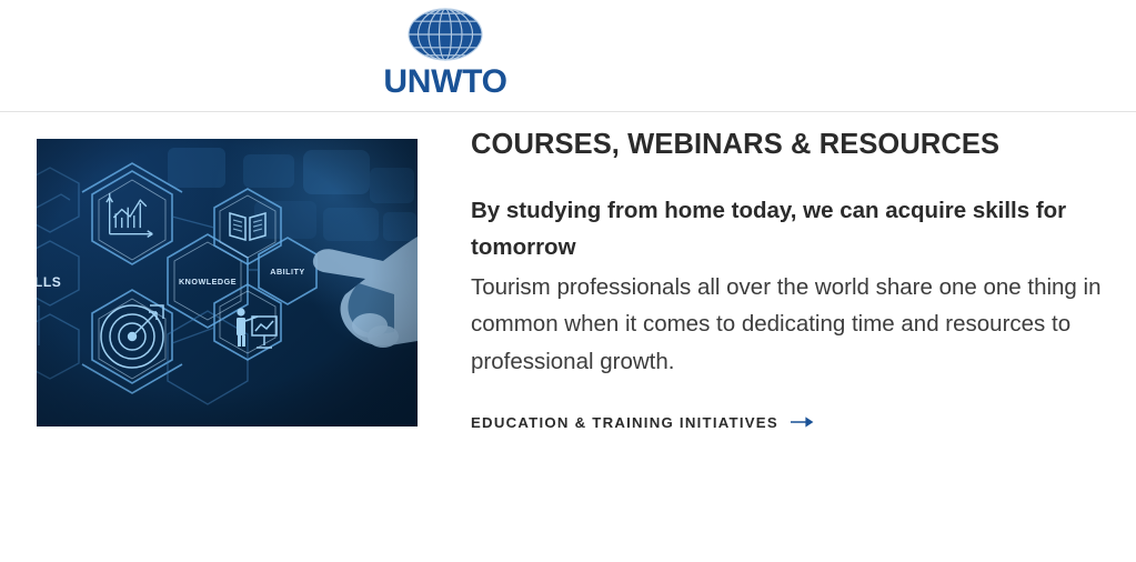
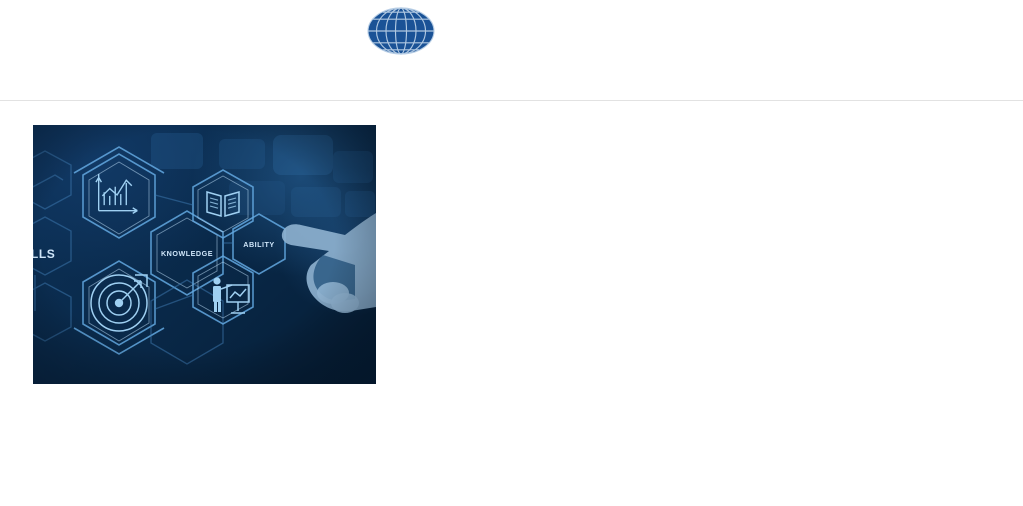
- UNWTO
- COURSES, WEBINARS & RESOURCES
- By studying from home today, we can acquire skills for tomorrow
- Tourism professionals all over the world share one one thing in common when it comes to dedicating time and resources to professional growth.
- EDUCATION & TRAINING INITIATIVES
